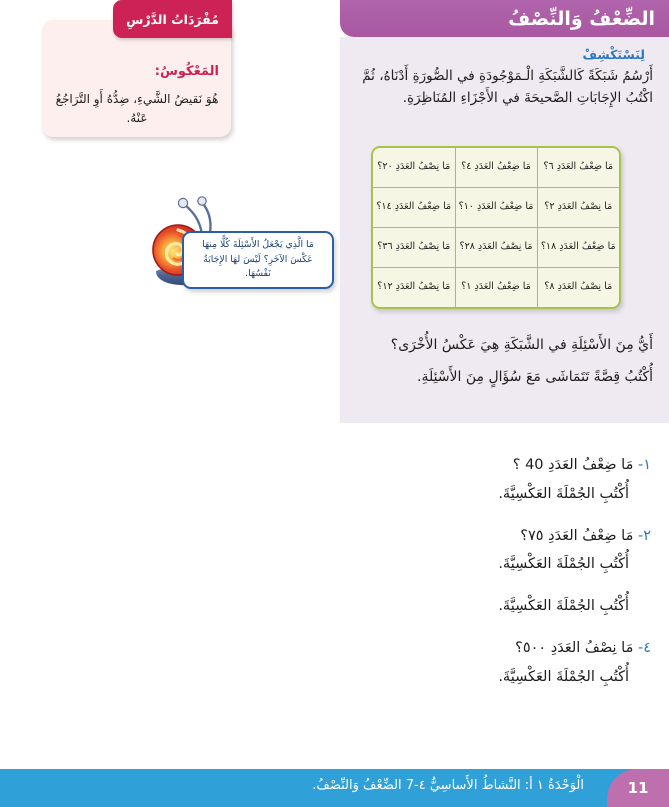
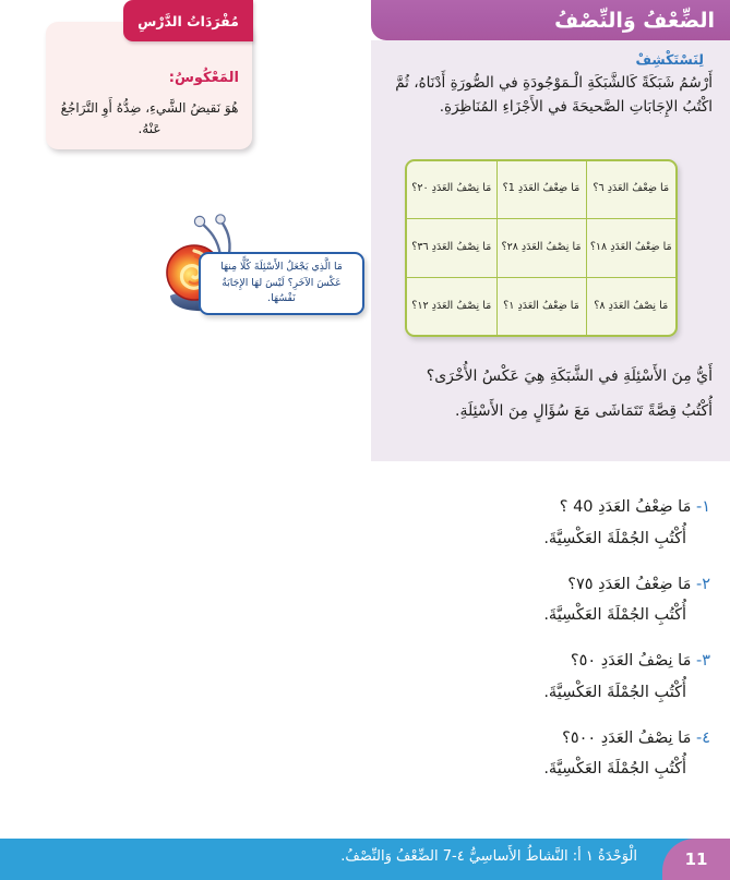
  الضِّعْفُ وَالنِّصْفُ
  لِنَسْتَكْشِفْ
  أَرْسُمُ شَبَكَةً كَالشَّبَكَةِ الْـمَوْجُودَةِ في الصُّورَةِ أَدْنَاهُ، ثُمَّ اكْتُبُ الإِجَابَاتِ الصَّحيحَةَ في الأَجْزَاءِ المُنَاظِرَةِ.
- مَا ضِعْفُ العَدَدِ ٦؟	مَا ضِعْفُ العَدَدِ ٤؟	مَا نِصْفُ العَدَدِ ٢٠؟
+ مَا ضِعْفُ العَدَدِ ٦؟	مَا ضِعْفُ العَدَدِ 1؟	مَا نِصْفُ العَدَدِ ٢٠؟
- مَا نِصْفُ العَدَدِ ٢؟	مَا ضِعْفُ العَدَدِ ١٠؟	مَا ضِعْفُ العَدَدِ ١٤؟
  مَا ضِعْفُ العَدَدِ ١٨؟	مَا نِصْفُ العَدَدِ ٢٨؟	مَا نِصْفُ العَدَدِ ٣٦؟
  مَا نِصْفُ العَدَدِ ٨؟	مَا ضِعْفُ العَدَدِ ١؟	مَا نِصْفُ العَدَدِ ١٢؟
  أَيُّ مِنَ الأَسْئِلَةِ في الشَّبَكَةِ هِيَ عَكْسُ الأُخْرَى؟
  أُكْتُبُ قِصَّةً تَتَمَاشَى مَعَ سُؤَالٍ مِنَ الأَسْئِلَةِ.
  مَا الَّذِي يَجْعَلُ الأَسْئِلَةَ كُلًّا مِنهَا عَكْسَ الآخَرِ؟ لَيْسَ لهَا الإِجَابَةُ نَفْسُهَا.
  المَعْكُوسُ:
  هُوَ نَقيضُ الشَّيءِ، ضِدُّهُ أَوِ التَّرَاجُعُ عَنْهُ.
  مُفْرَدَاتُ الدَّرْسِ
  ١- مَا ضِعْفُ العَدَدِ 40 ؟
  أُكْتُبِ الجُمْلَةَ العَكْسِيَّةَ.
  ٢- مَا ضِعْفُ العَدَدِ ٧٥؟
  أُكْتُبِ الجُمْلَةَ العَكْسِيَّةَ.
+ ٣- مَا نِصْفُ العَدَدِ ٥٠؟
  أُكْتُبِ الجُمْلَةَ العَكْسِيَّةَ.
  ٤- مَا نِصْفُ العَدَدِ ٥٠٠؟
  أُكْتُبِ الجُمْلَةَ العَكْسِيَّةَ.
  الْوَحْدَةُ ١ أ: النَّشاطُ الأَساسِيُّ ٤-7 الضِّعْفُ وَالنِّصْفُ.
  11
